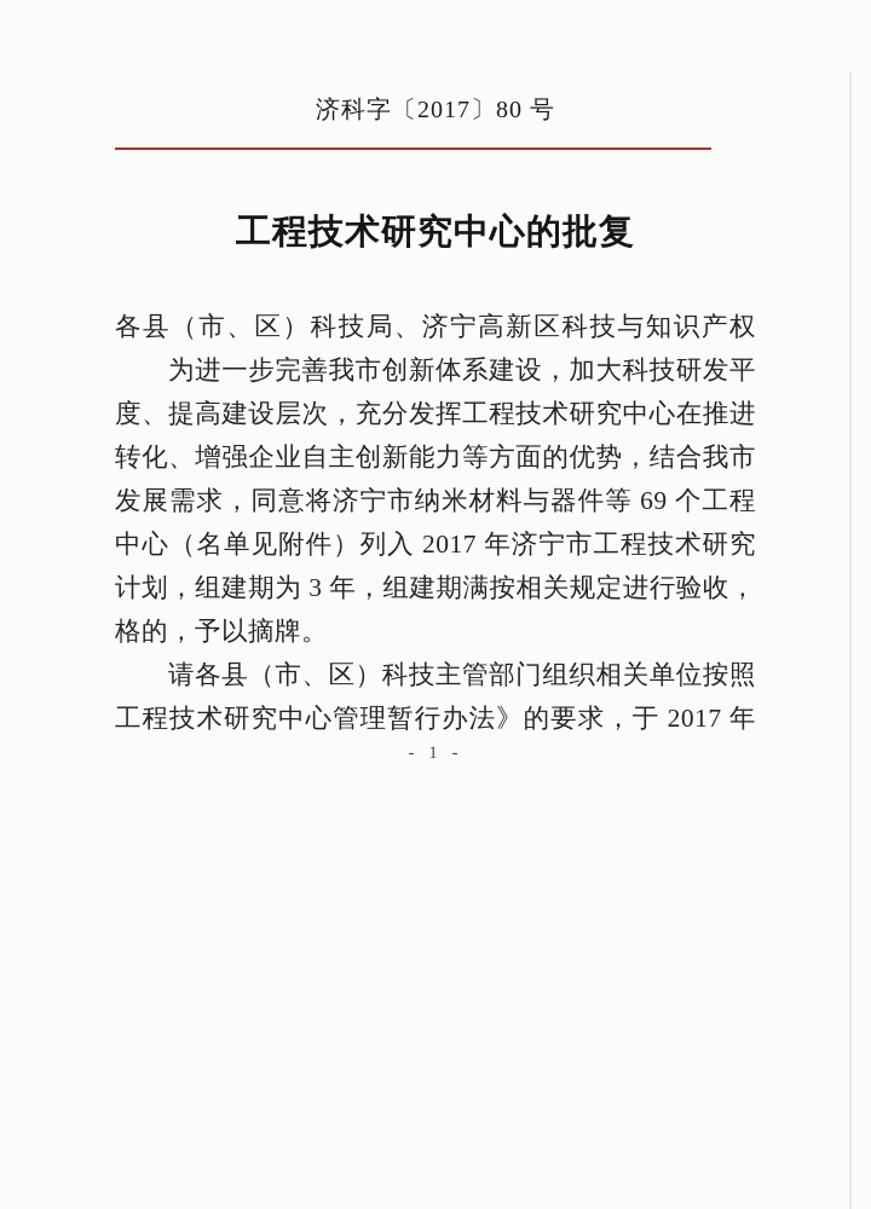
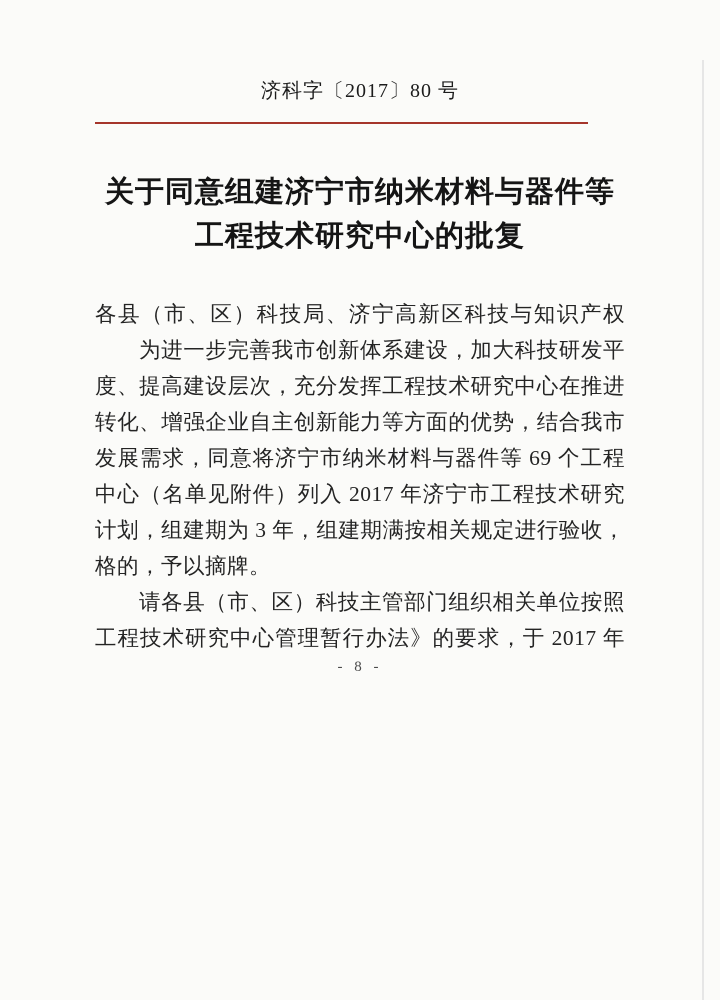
  济科字〔2017〕80 号
+ 关于同意组建济宁市纳米材料与器件等
  工程技术研究中心的批复
  各县（市、区）科技局、济宁高新区科技与知识产权
  为进一步完善我市创新体系建设，加大科技研发平
  度、提高建设层次，充分发挥工程技术研究中心在推进
  转化、增强企业自主创新能力等方面的优势，结合我市
  发展需求，同意将济宁市纳米材料与器件等 69 个工程
  中心（名单见附件）列入 2017 年济宁市工程技术研究
  计划，组建期为 3 年，组建期满按相关规定进行验收，
  格的，予以摘牌。
  请各县（市、区）科技主管部门组织相关单位按照
  工程技术研究中心管理暂行办法》的要求，于 2017 年
- - 1 -
+ - 8 -
